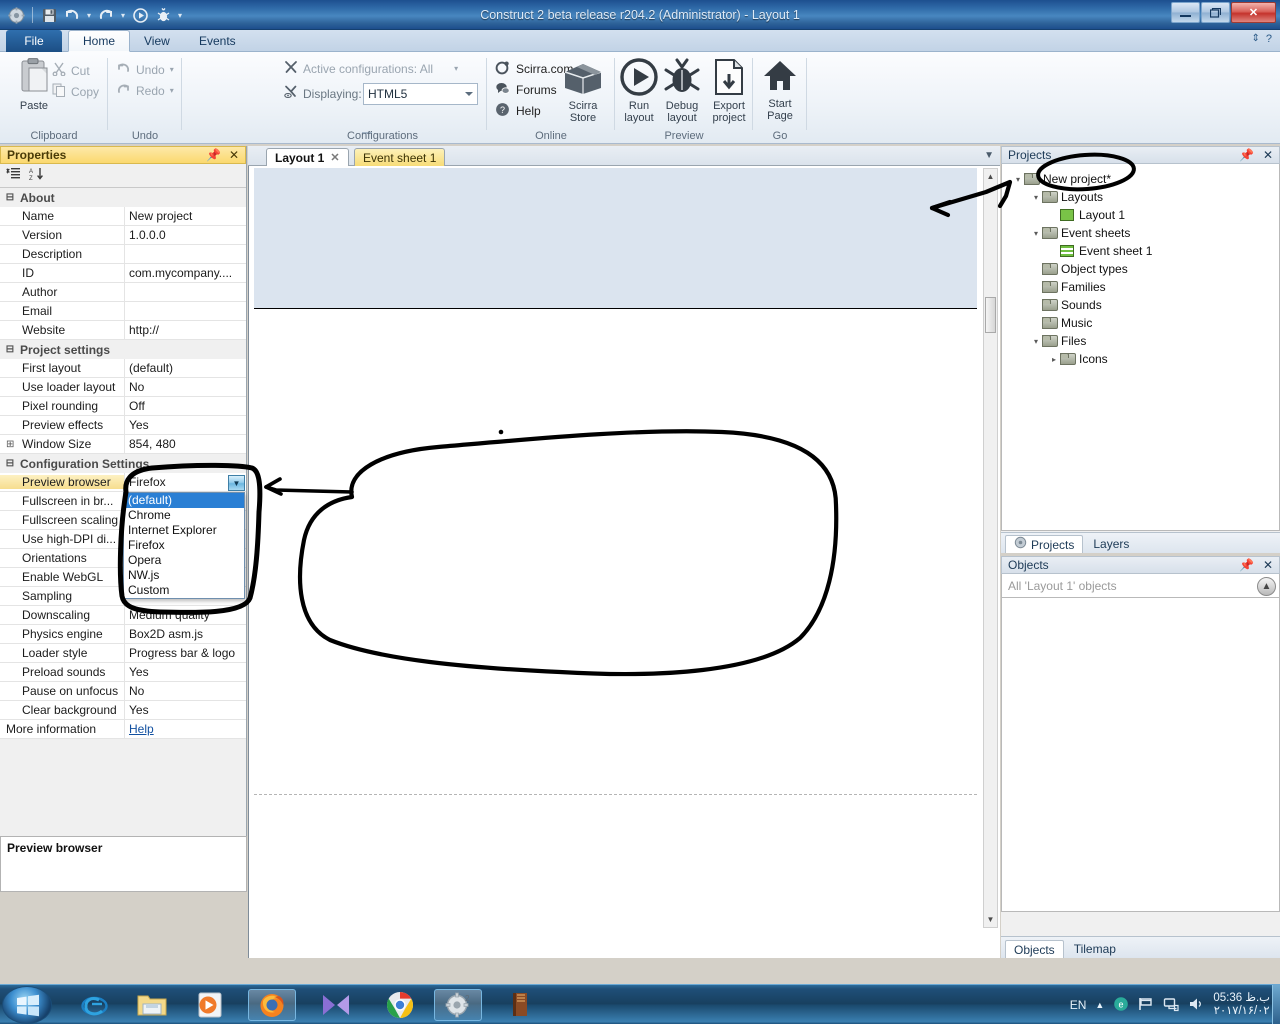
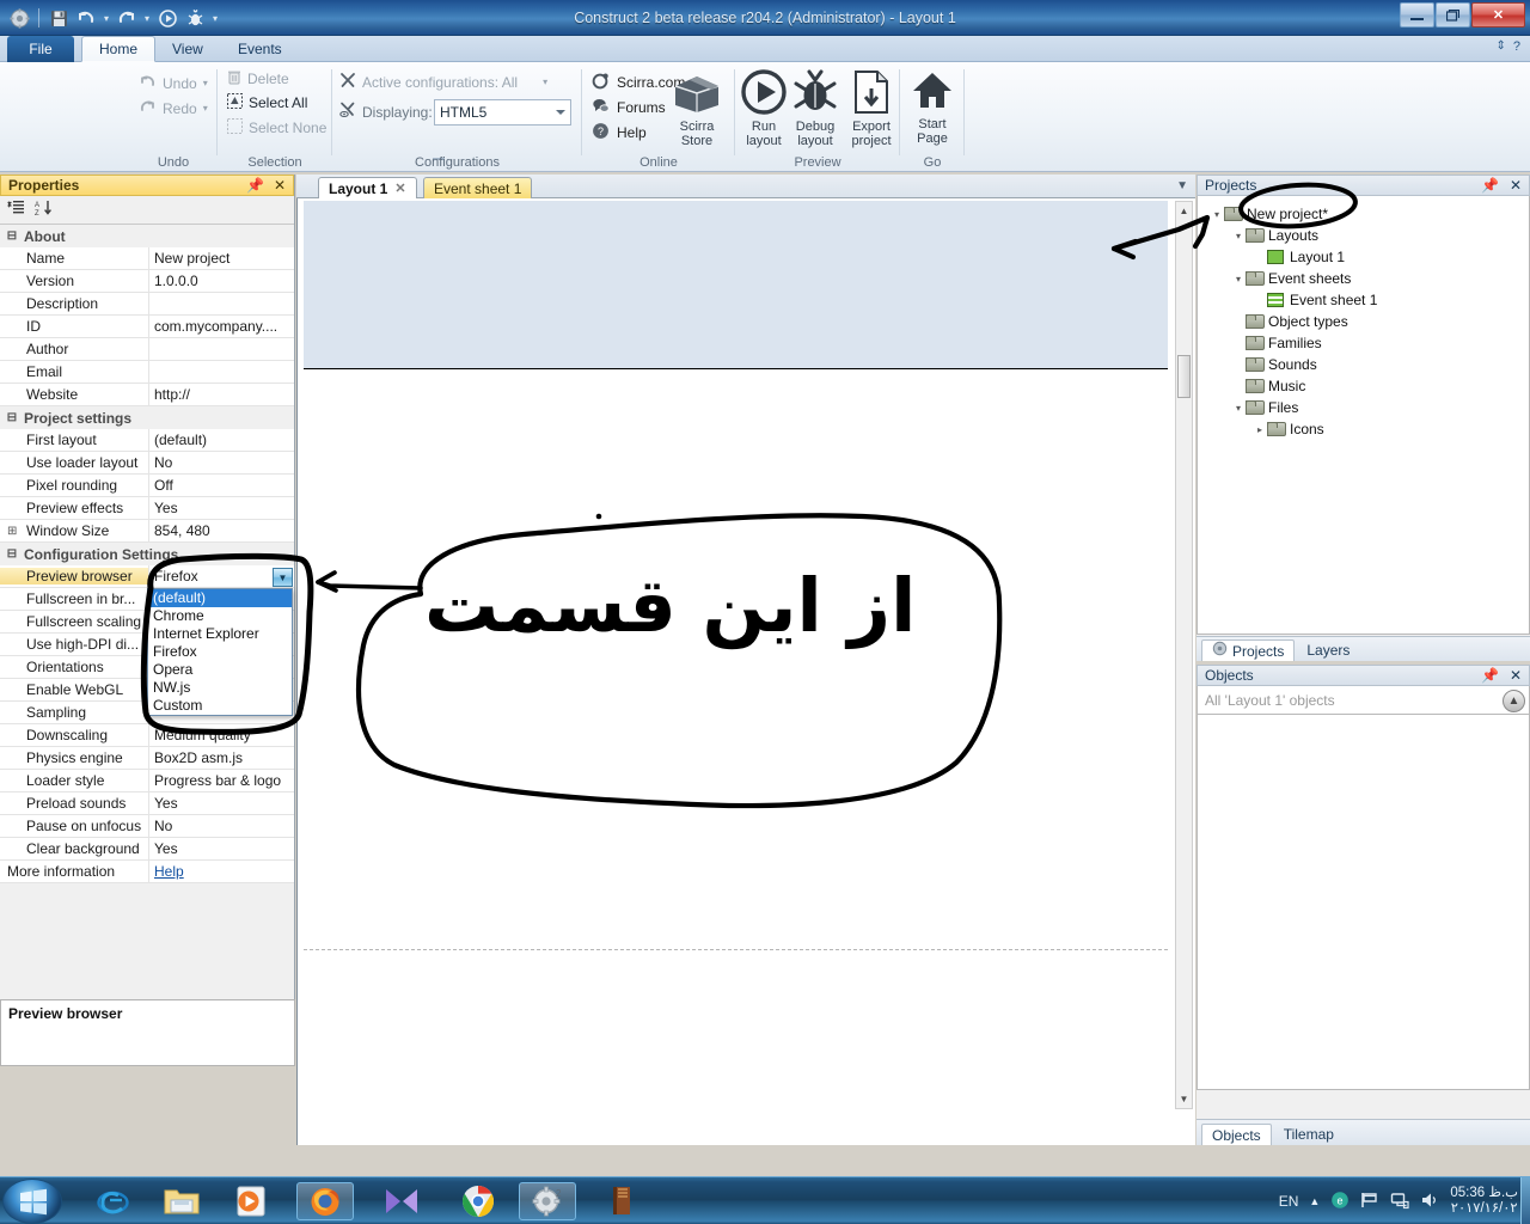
  ▾
  ▾
  ▾
  Construct 2 beta release r204.2 (Administrator) - Layout 1
  ✕
  File
  Home
  View
  Events
  ⇕
  ?
- Paste
- Cut
- Copy
- Clipboard
  Undo
  ▾
  Redo
  ▾
  Undo
+ Delete
+ Select All
+ Select None
+ Selection
  Active configurations: All
  ▾
  Displaying:
  HTML5
  Configurations
  Scirra.com
  Forums
  ?
  Help
  Scirra
  Store
  Online
  Run
  layout
  Debug
  layout
  Export
  project
  Preview
  Start
  Page
  Go
  Properties
  📌
  ✕
  ⊟
  About
  Name
  New project
  Version
  1.0.0.0
  Description
  ID
  com.mycompany....
  Author
  Email
  Website
  http://
  ⊟
  Project settings
  First layout
  (default)
  Use loader layout
  No
  Pixel rounding
  Off
  Preview effects
  Yes
  ⊞
  Window Size
  854, 480
  ⊟
  Configuration Settings
  Preview browser
  Firefox
  Fullscreen in br...
  Fullscreen scaling
  Use high-DPI di...
  Orientations
  Enable WebGL
  Sampling
  Downscaling
  Physics engine
  Box2D asm.js
  Loader style
  Progress bar & logo
  Preload sounds
  Yes
  Pause on unfocus
  No
  Clear background
  Yes
  More information
  Help
  Preview browser
  ▼
  (default)
  Chrome
  Internet Explorer
  Firefox
  Opera
  NW.js
  Custom
  Layout 1
  ✕
  Event sheet 1
  ▼
  ▲
  ▼
  Projects
  📌
  ✕
  ▾
  New project*
  ▾
  Layouts
  Layout 1
  ▾
  Event sheets
  Event sheet 1
  Object types
  Families
  Sounds
  Music
  ▾
  Files
  ▸
  Icons
  Projects
  Layers
  Objects
  📌
  ✕
  All 'Layout 1' objects
  ▲
  Objects
  Tilemap
  2
  EN
  ▲
  e
  05:36 ب.ظ
  ۲۰۱۷/۱۶/۰۲
+ از این قسمت
